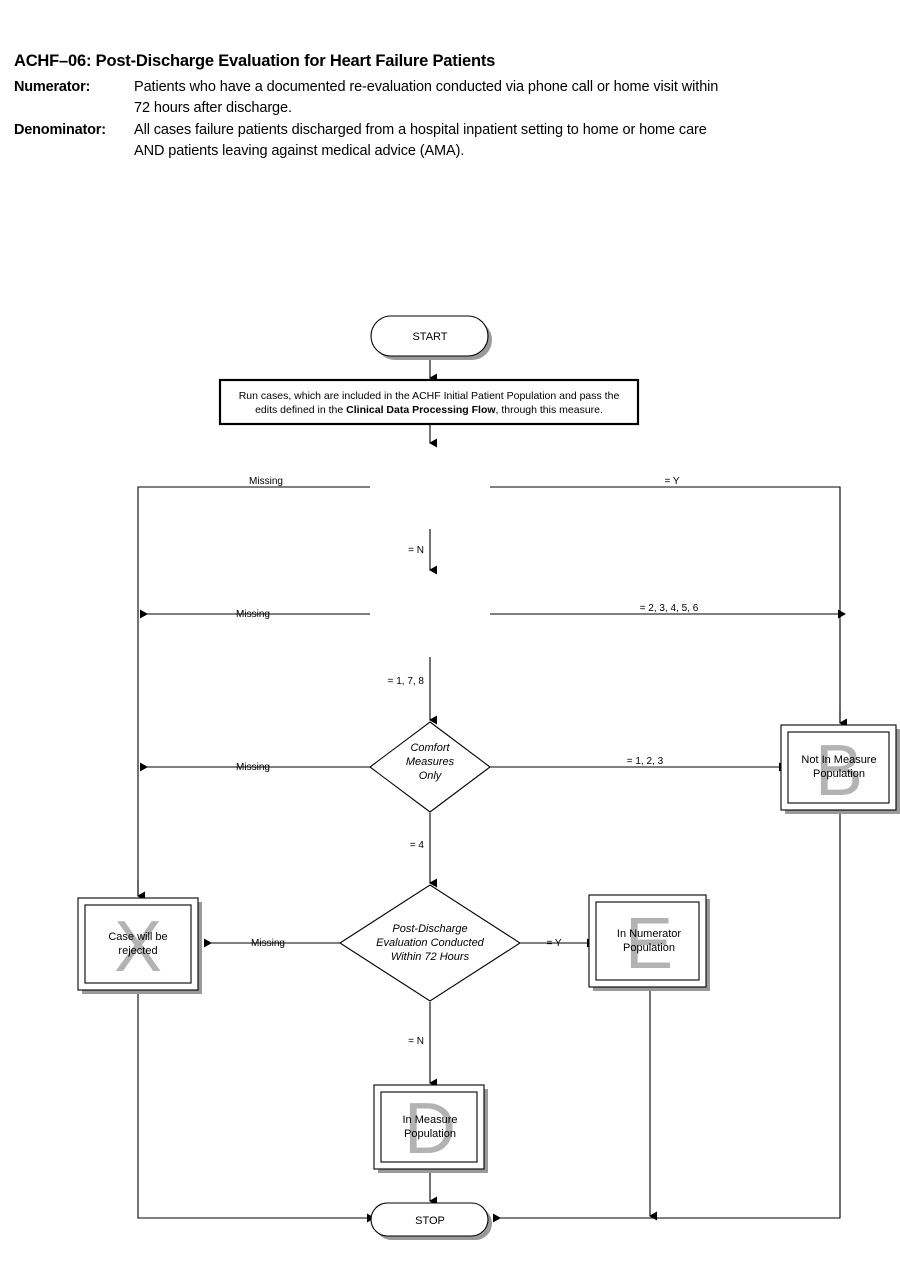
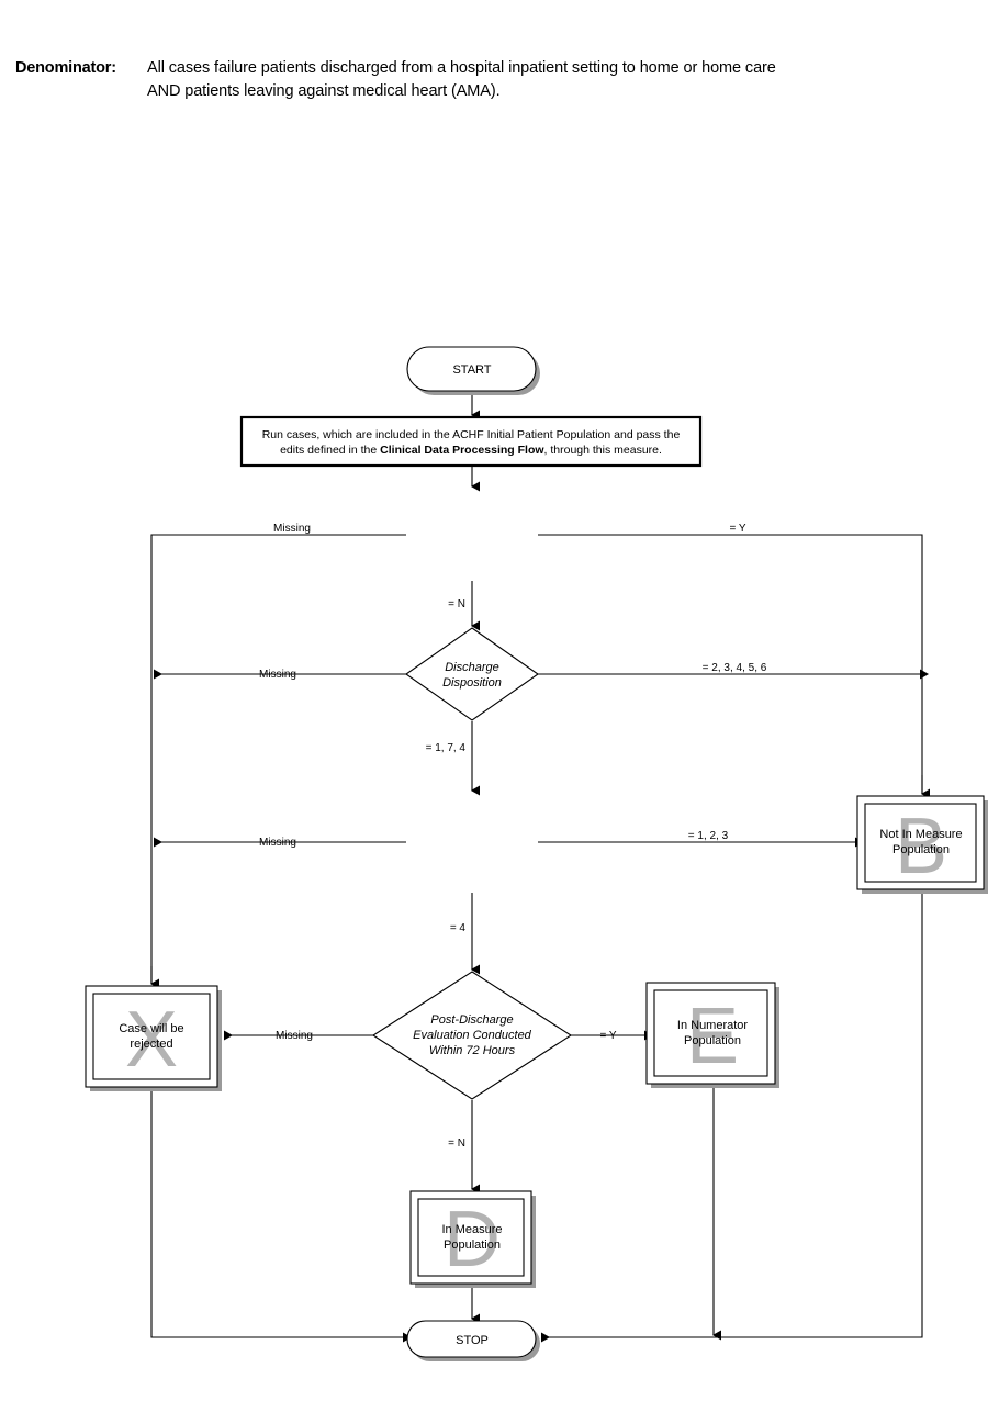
- ACHF–06: Post-Discharge Evaluation for Heart Failure Patients
- Numerator:
- Patients who have a documented re-evaluation conducted via phone call or home visit within
- 72 hours after discharge.
  Denominator:
  All cases failure patients discharged from a hospital inpatient setting to home or home care
- AND patients leaving against medical advice (AMA).
+ AND patients leaving against medical heart (AMA).
  START
  Run cases, which are included in the ACHF Initial Patient Population and pass the
  edits defined in the Clinical Data Processing Flow, through this measure.
  Missing
  = Y
  = N
+ Discharge
+ Disposition
  Missing
  = 2, 3, 4, 5, 6
- = 1, 7, 8
+ = 1, 7, 4
- Comfort
- Measures
- Only
  Missing
  = 1, 2, 3
  = 4
  Post-Discharge
  Evaluation Conducted
  Within 72 Hours
  Missing
  = Y
  = N
  X
  Case will be
  rejected
  B
  Not In Measure
  Population
  E
  In Numerator
  Population
  D
  In Measure
  Population
  STOP
